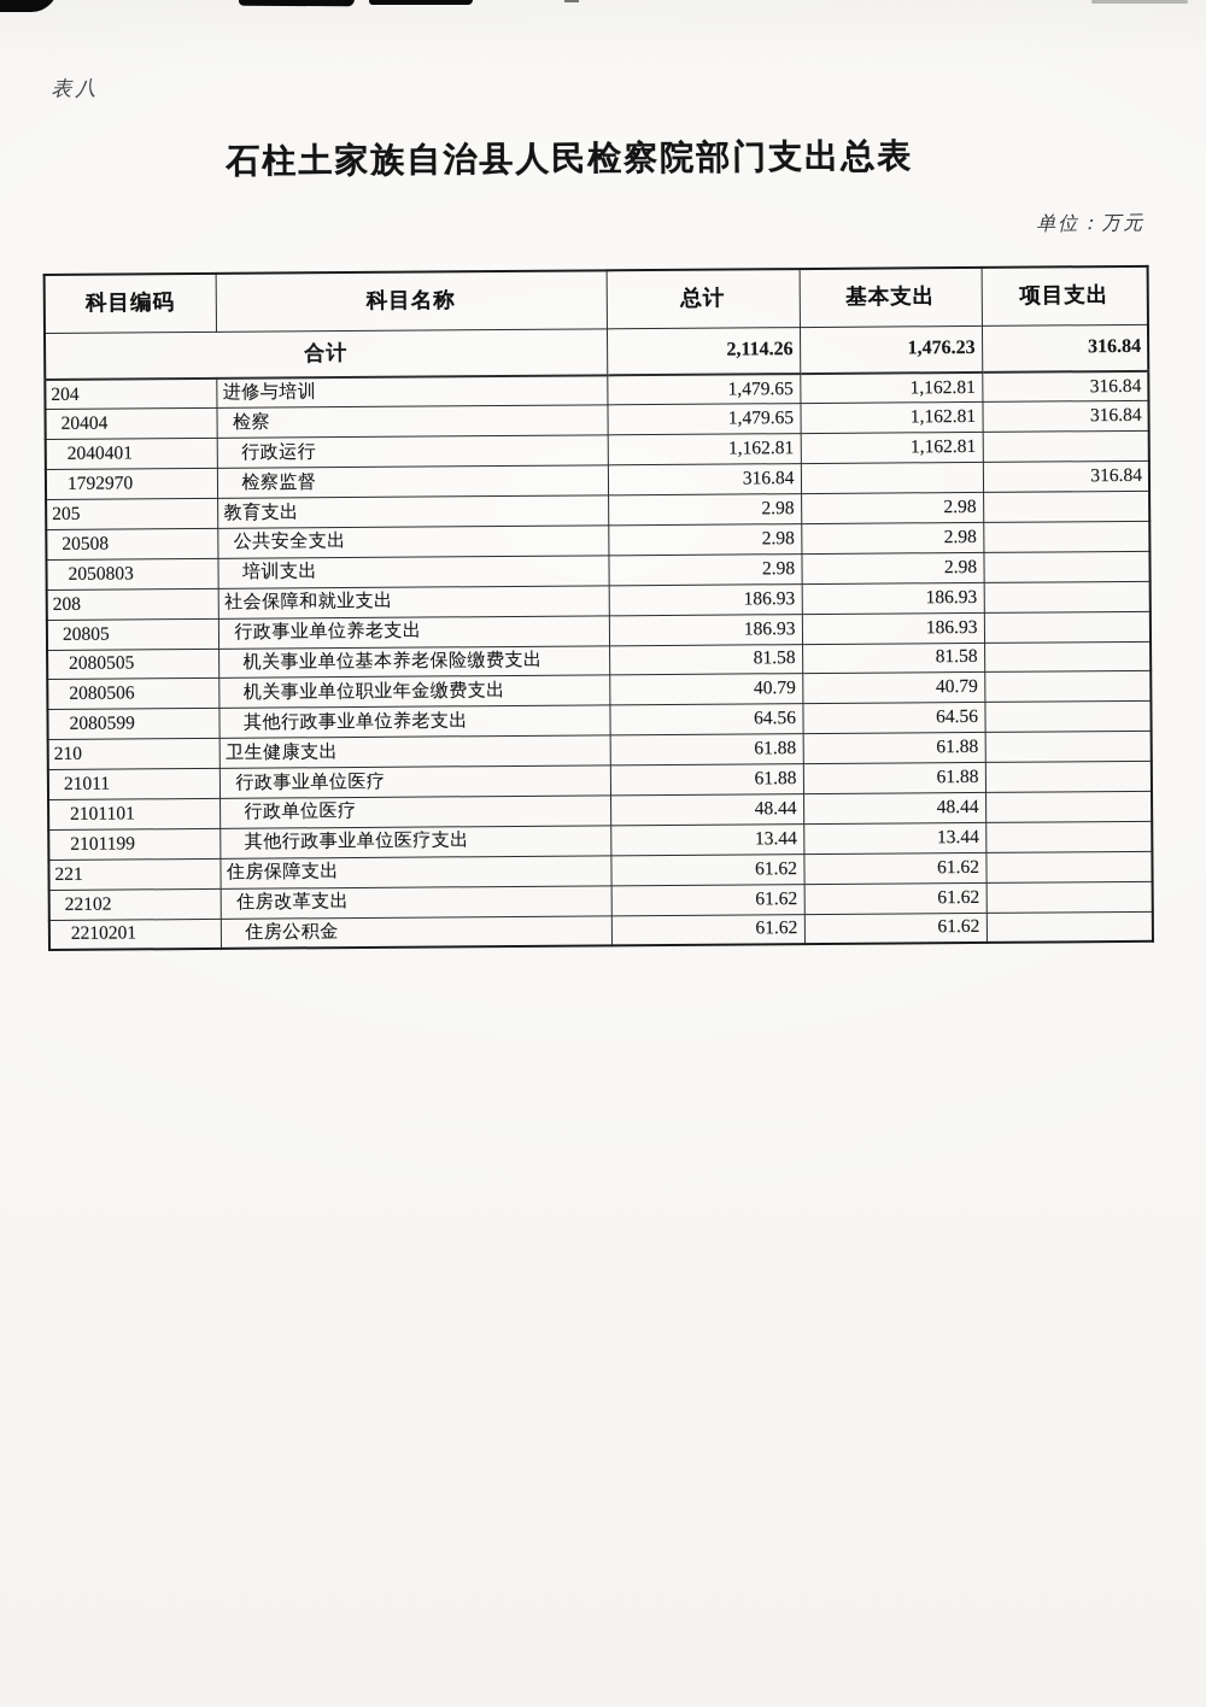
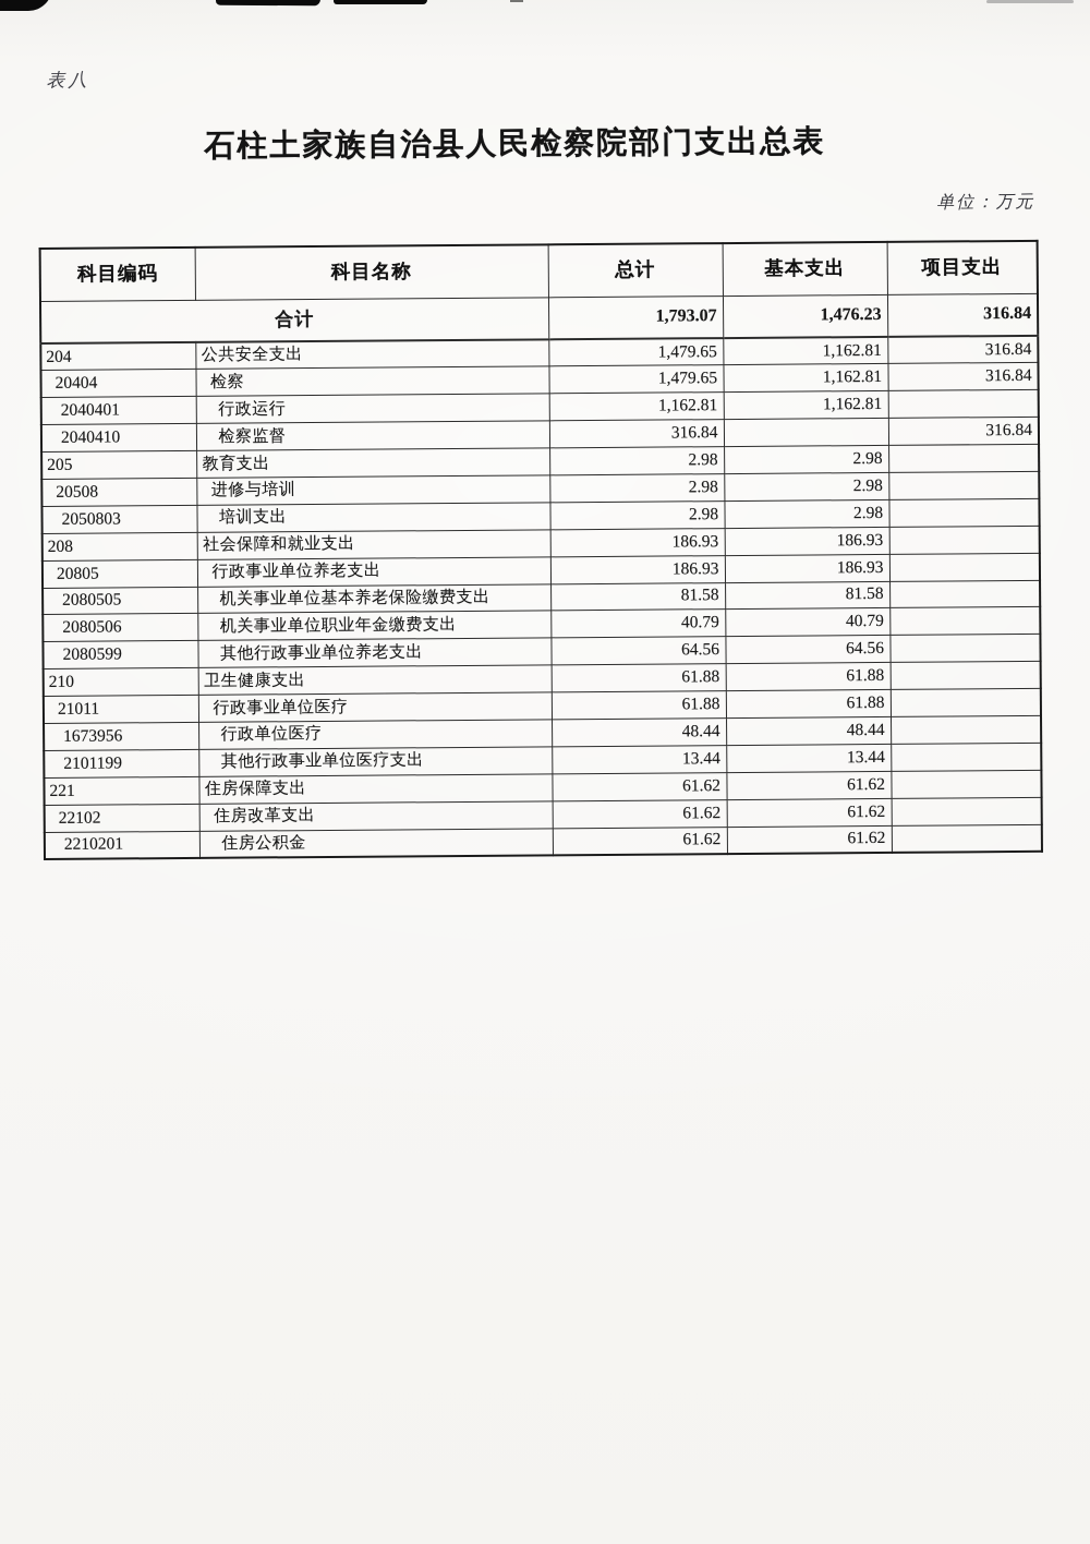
  表八
  石柱土家族自治县人民检察院部门支出总表
  单位：万元
  科目编码	科目名称	总计	基本支出	项目支出
- 合计	2,114.26	1,476.23	316.84
+ 合计	1,793.07	1,476.23	316.84
- 204	进修与培训	1,479.65	1,162.81	316.84
+ 204	公共安全支出	1,479.65	1,162.81	316.84
  20404	检察	1,479.65	1,162.81	316.84
  2040401	行政运行	1,162.81	1,162.81
- 1792970	检察监督	316.84		316.84
+ 2040410	检察监督	316.84		316.84
  205	教育支出	2.98	2.98
- 20508	公共安全支出	2.98	2.98
+ 20508	进修与培训	2.98	2.98
  2050803	培训支出	2.98	2.98
  208	社会保障和就业支出	186.93	186.93
  20805	行政事业单位养老支出	186.93	186.93
  2080505	机关事业单位基本养老保险缴费支出	81.58	81.58
  2080506	机关事业单位职业年金缴费支出	40.79	40.79
  2080599	其他行政事业单位养老支出	64.56	64.56
  210	卫生健康支出	61.88	61.88
  21011	行政事业单位医疗	61.88	61.88
- 2101101	行政单位医疗	48.44	48.44
+ 1673956	行政单位医疗	48.44	48.44
  2101199	其他行政事业单位医疗支出	13.44	13.44
  221	住房保障支出	61.62	61.62
  22102	住房改革支出	61.62	61.62
  2210201	住房公积金	61.62	61.62
